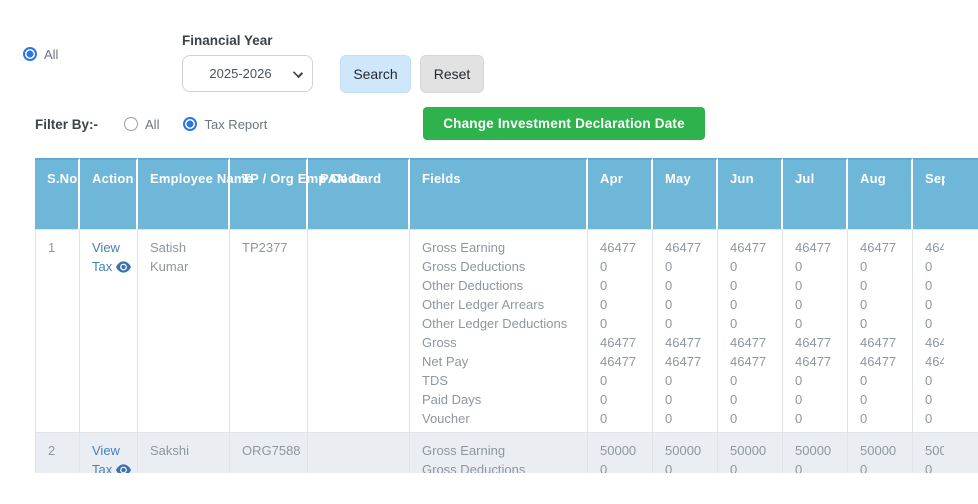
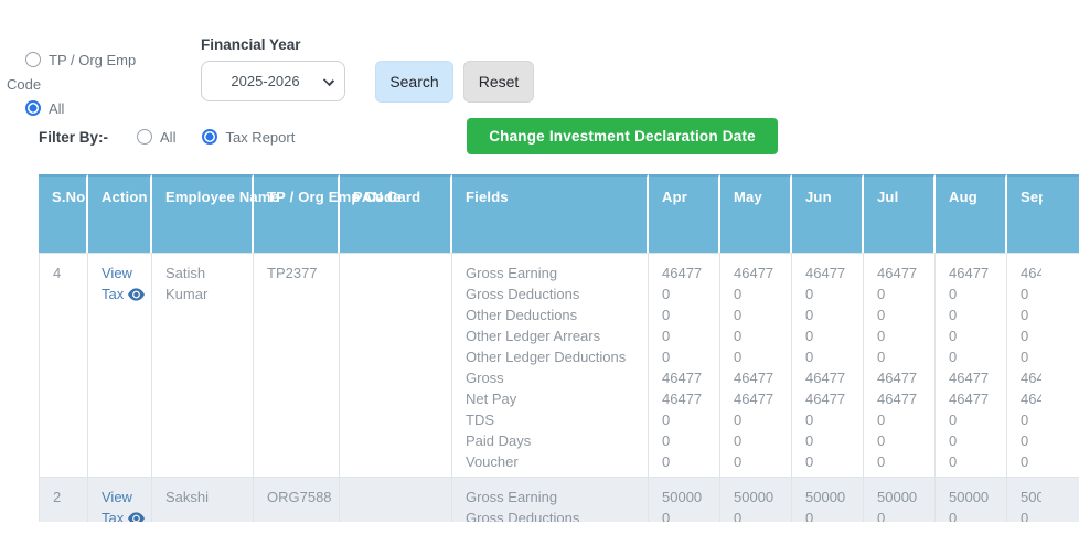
+ TP / Org Emp
+ Code
  All
  Financial Year
  2025-2026
  Search
  Reset
  Change Investment Declaration Date
  Filter By:-
  All
  Tax Report
  S.No	Action	Employee Nam	TP / Org Em	PAN Card	Fields	Apr	May	Jun	Jul	Aug	Se
- 1	ViewTax	Satish Kumar	TP2377		Gross EarningGross DeductionsOther DeductionsOther Ledger ArrearsOther Ledger DeductionsGrossNet PayTDSPaid DaysVoucher	4647700004647746477000	4647700004647746477000	4647700004647746477000	4647700004647746477000	4647700004647746477000	4640000464464000
+ 4	ViewTax	Satish Kumar	TP2377		Gross EarningGross DeductionsOther DeductionsOther Ledger ArrearsOther Ledger DeductionsGrossNet PayTDSPaid DaysVoucher	4647700004647746477000	4647700004647746477000	4647700004647746477000	4647700004647746477000	4647700004647746477000	4640000464464000
  2	ViewTax	Sakshi	ORG7588		Gross EarningGross Deductions	500000	500000	500000	500000	500000	5000
